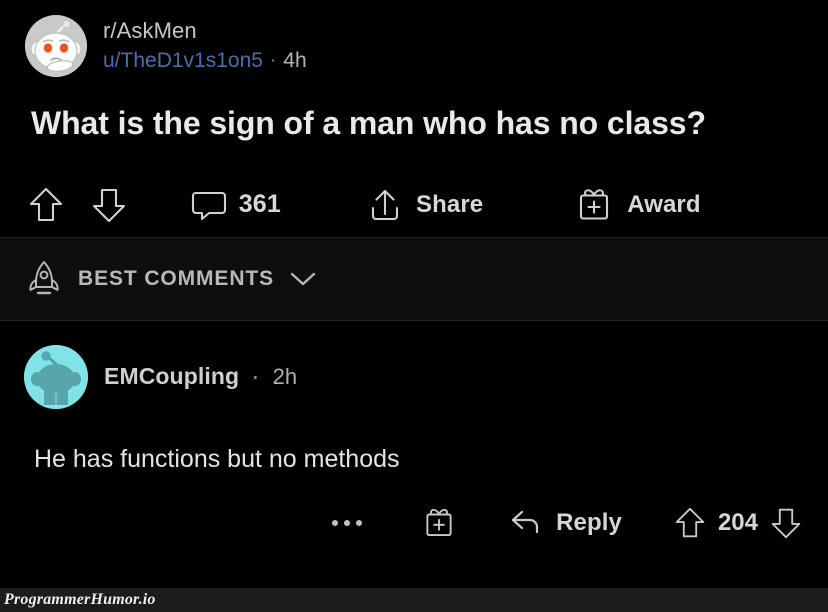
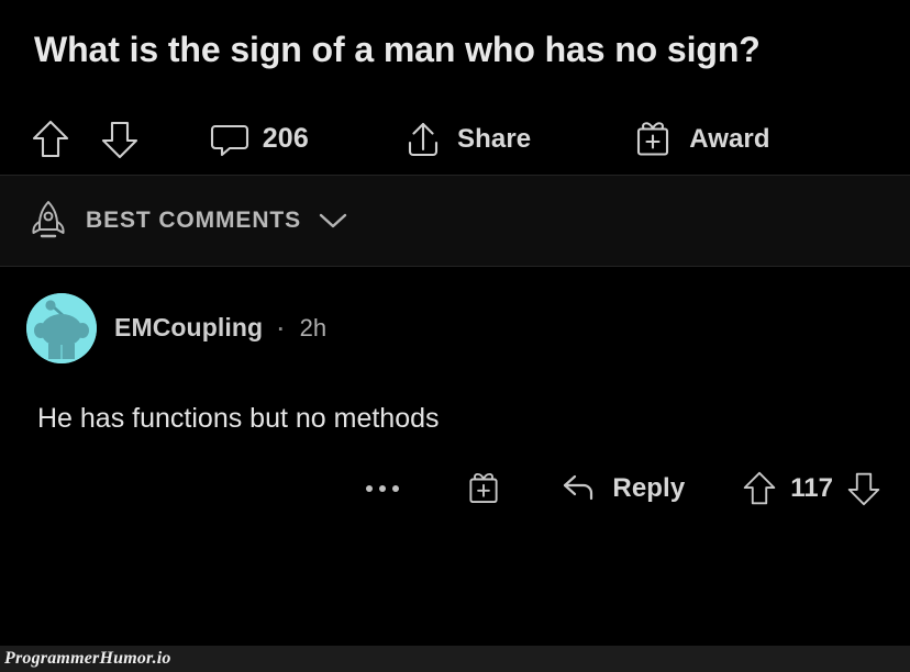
- r/AskMen
- u/TheD1v1s1on5
- ·
- 4h
- What is the sign of a man who has no class?
+ What is the sign of a man who has no sign?
- 361
+ 206
  Share
  Award
  BEST COMMENTS
  EMCoupling · 2h
  He has functions but no methods
  Reply
- 204
+ 117
  ProgrammerHumor.io
